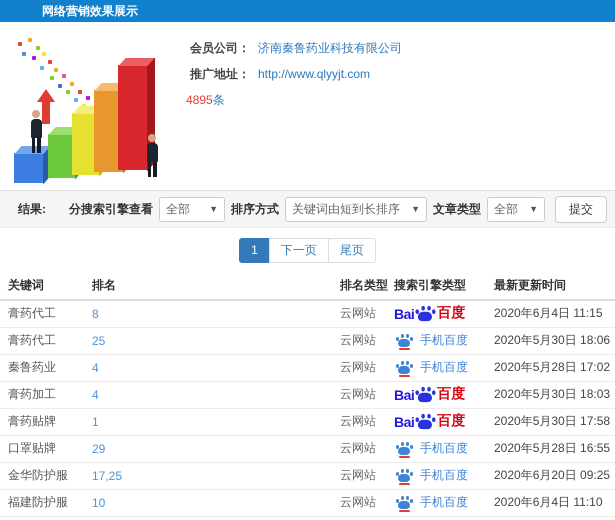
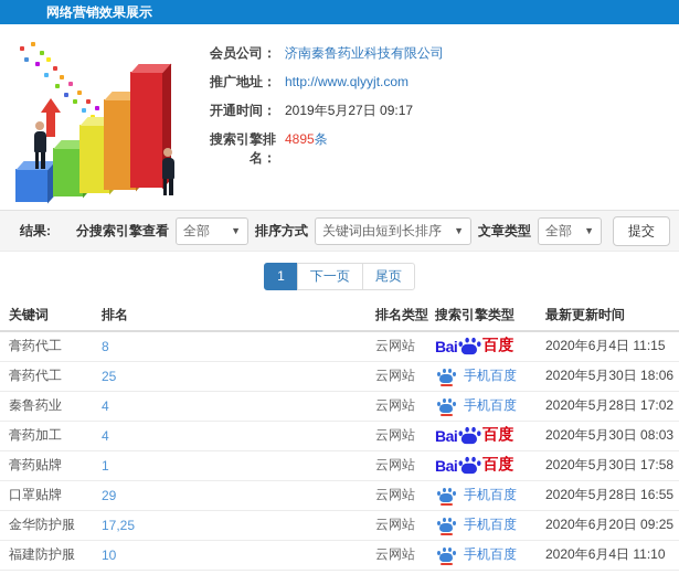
  网络营销效果展示
  会员公司：
  济南秦鲁药业科技有限公司
  推广地址：
  http://www.qlyyjt.com
+ 开通时间：
+ 2019年5月27日 09:17
+ 搜索引擎排名：
  4895条
  结果:
  分搜索引擎查看
  全部
  ▼
  排序方式
  关键词由短到长排序
  ▼
  文章类型
  全部
  ▼
  提交
  1
  下一页
  尾页
  关键词	排名	排名类型	搜索引擎类型	最新更新时间
  膏药代工	8	云网站	Bai 百度	2020年6月4日 11:15
  膏药代工	25	云网站	手机百度	2020年5月30日 18:06
  秦鲁药业	4	云网站	手机百度	2020年5月28日 17:02
- 膏药加工	4	云网站	Bai 百度	2020年5月30日 18:03
+ 膏药加工	4	云网站	Bai 百度	2020年5月30日 08:03
  膏药贴牌	1	云网站	Bai 百度	2020年5月30日 17:58
  口罩贴牌	29	云网站	手机百度	2020年5月28日 16:55
  金华防护服	17,25	云网站	手机百度	2020年6月20日 09:25
  福建防护服	10	云网站	手机百度	2020年6月4日 11:10
